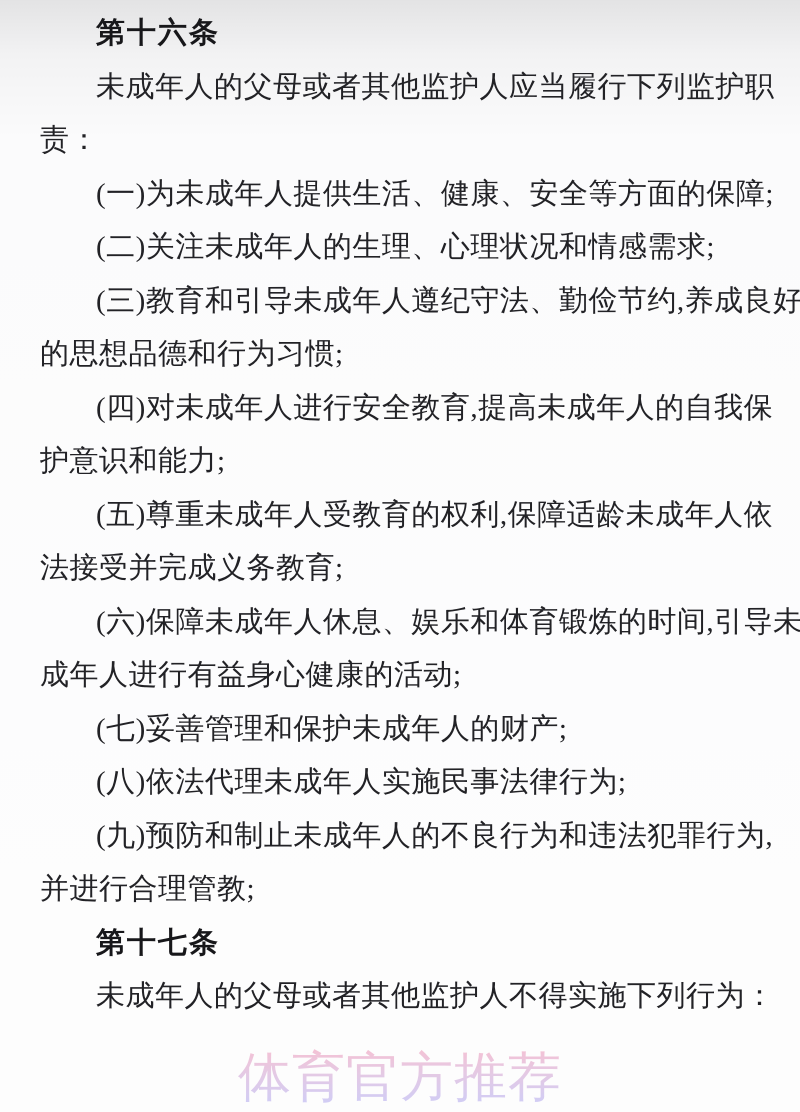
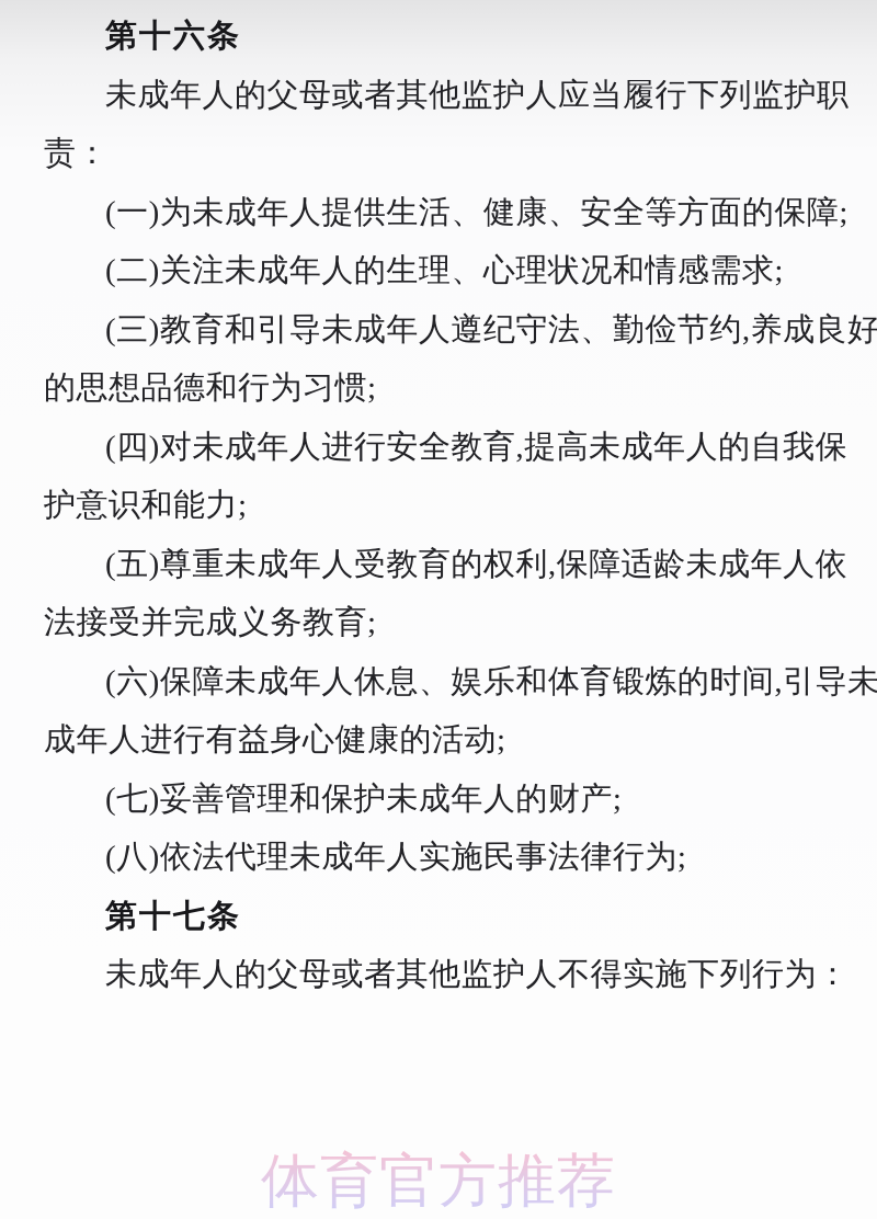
  第十六条
  未成年人的父母或者其他监护人应当履行下列监护职
  责：
  (一)为未成年人提供生活、健康、安全等方面的保障;
  (二)关注未成年人的生理、心理状况和情感需求;
  (三)教育和引导未成年人遵纪守法、勤俭节约,养成良好
  的思想品德和行为习惯;
  (四)对未成年人进行安全教育,提高未成年人的自我保
  护意识和能力;
  (五)尊重未成年人受教育的权利,保障适龄未成年人依
  法接受并完成义务教育;
  (六)保障未成年人休息、娱乐和体育锻炼的时间,引导未
  成年人进行有益身心健康的活动;
  (七)妥善管理和保护未成年人的财产;
  (八)依法代理未成年人实施民事法律行为;
- (九)预防和制止未成年人的不良行为和违法犯罪行为,
- 并进行合理管教;
  第十七条
  未成年人的父母或者其他监护人不得实施下列行为：
  体育官方推荐
